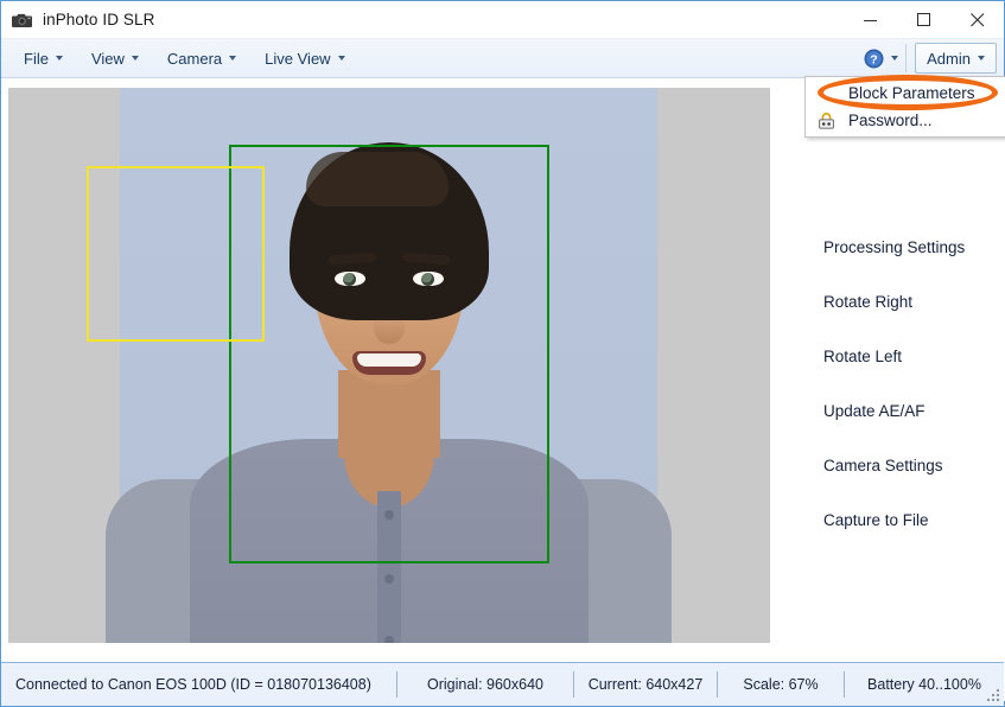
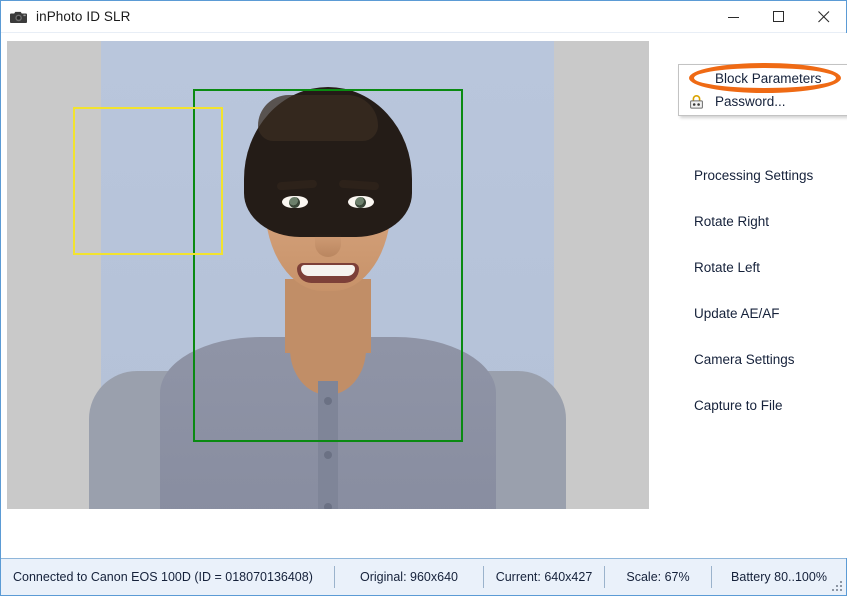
  inPhoto ID SLR
- File
- View
- Camera
- Live View
- ?
- Admin
  Processing Settings
  Rotate Right
  Rotate Left
  Update AE/AF
  Camera Settings
  Capture to File
  Block Parameters
  Password...
  Connected to Canon EOS 100D (ID = 018070136408)
  Original: 960x640
  Current: 640x427
  Scale: 67%
- Battery 40..100%
+ Battery 80..100%
